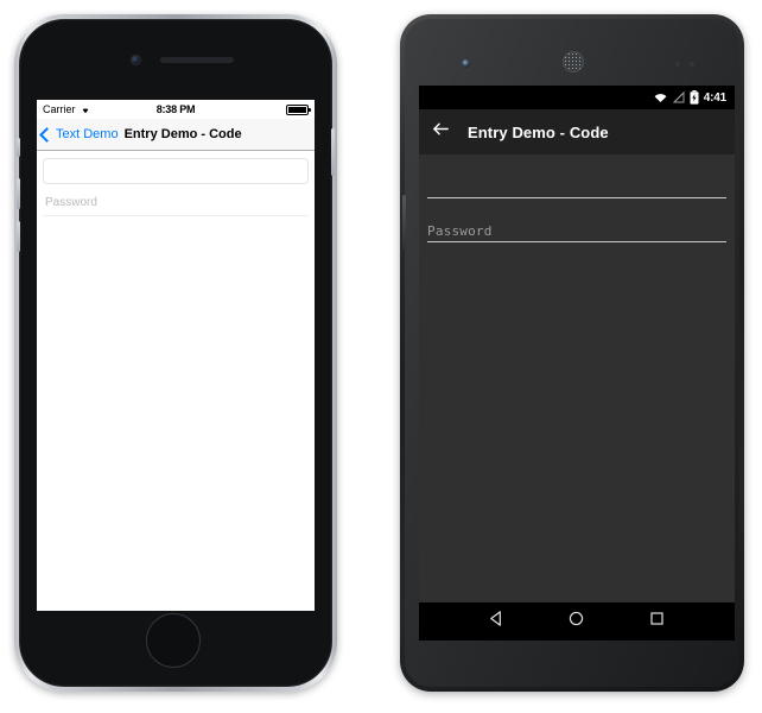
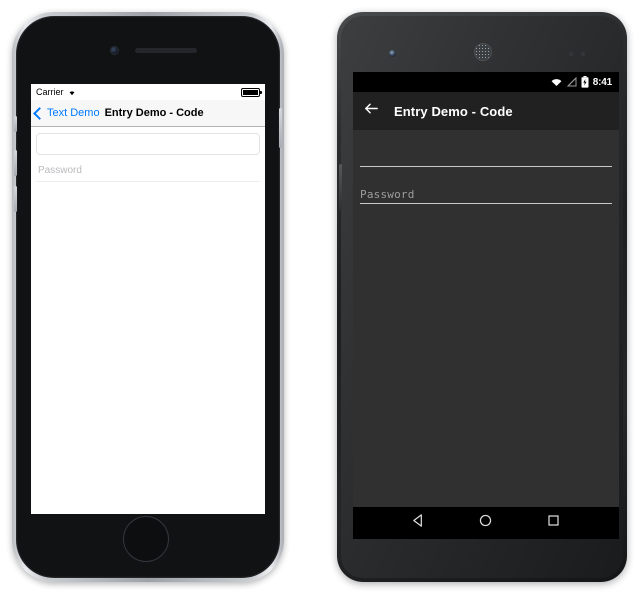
  Carrier
- 8:38 PM
  Text Demo
  Entry Demo - Code
  Password
- 4:41
+ 8:41
  Entry Demo - Code
  Password
